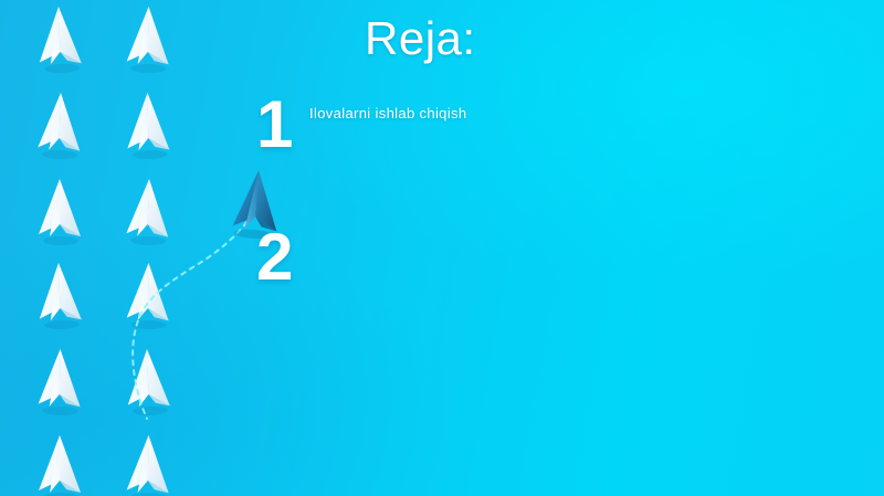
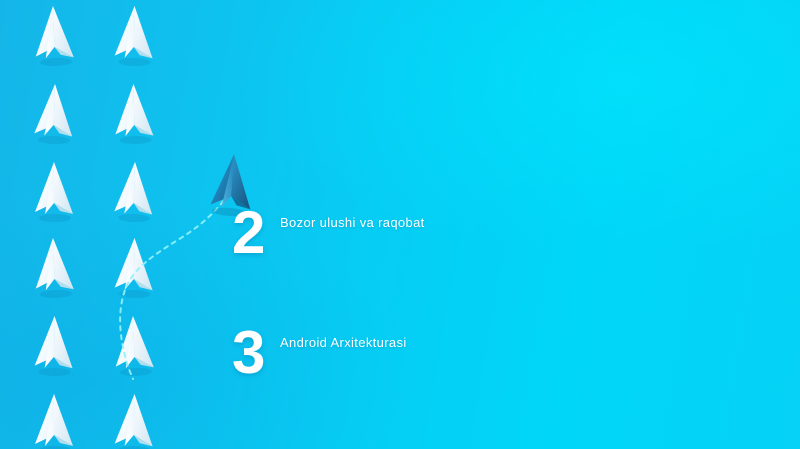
- Reja:
- 1
- Ilovalarni ishlab chiqish
  2
+ Bozor ulushi va raqobat
+ 3
+ Android Arxitekturasi
